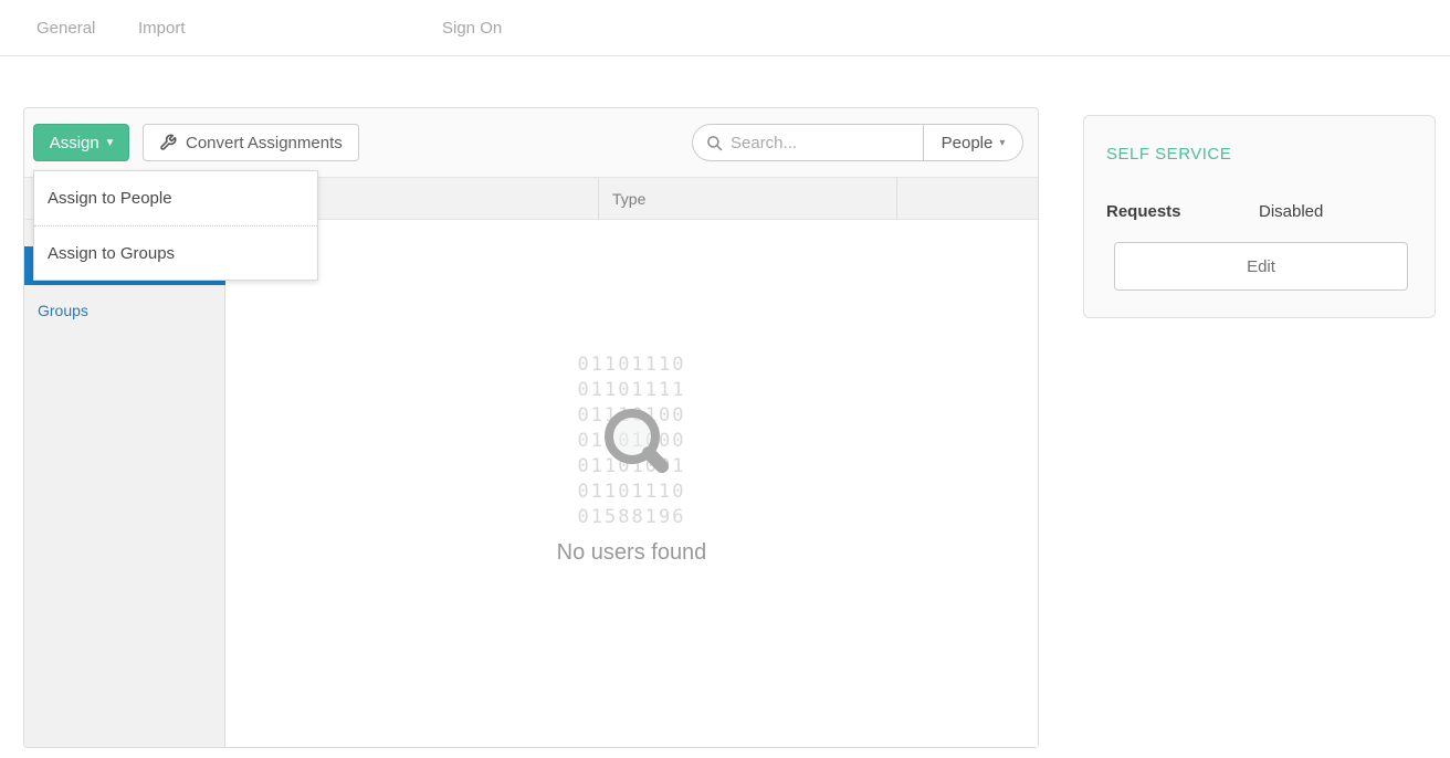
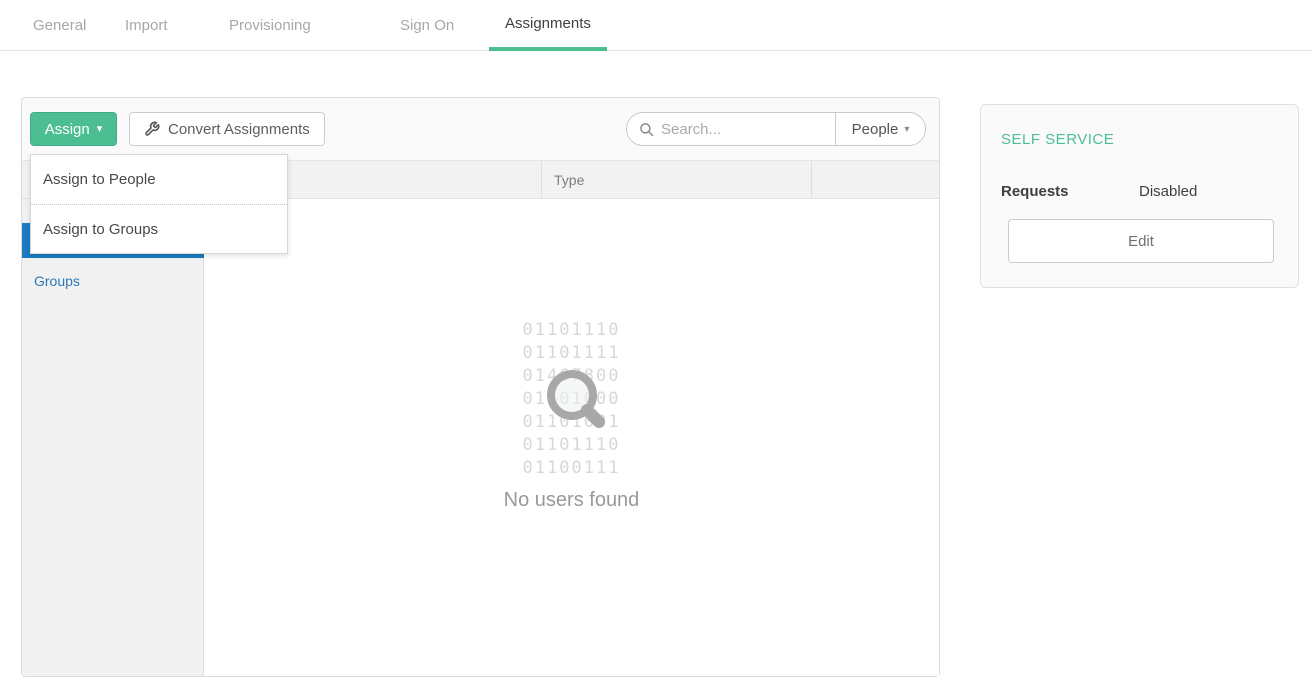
  General
  Import
+ Provisioning
  Sign On
+ Assignments
  Assign
  ▾
  Convert Assignments
  Search...
  People
  ▾
  Type
  Groups
  01101110
  01101111
- 01110100
+ 01467800
  01101000
  0110101
  01101110
- 01588196
+ 01100111
  No users found
  Assign to People
  Assign to Groups
  SELF SERVICE
  Requests
  Disabled
  Edit
